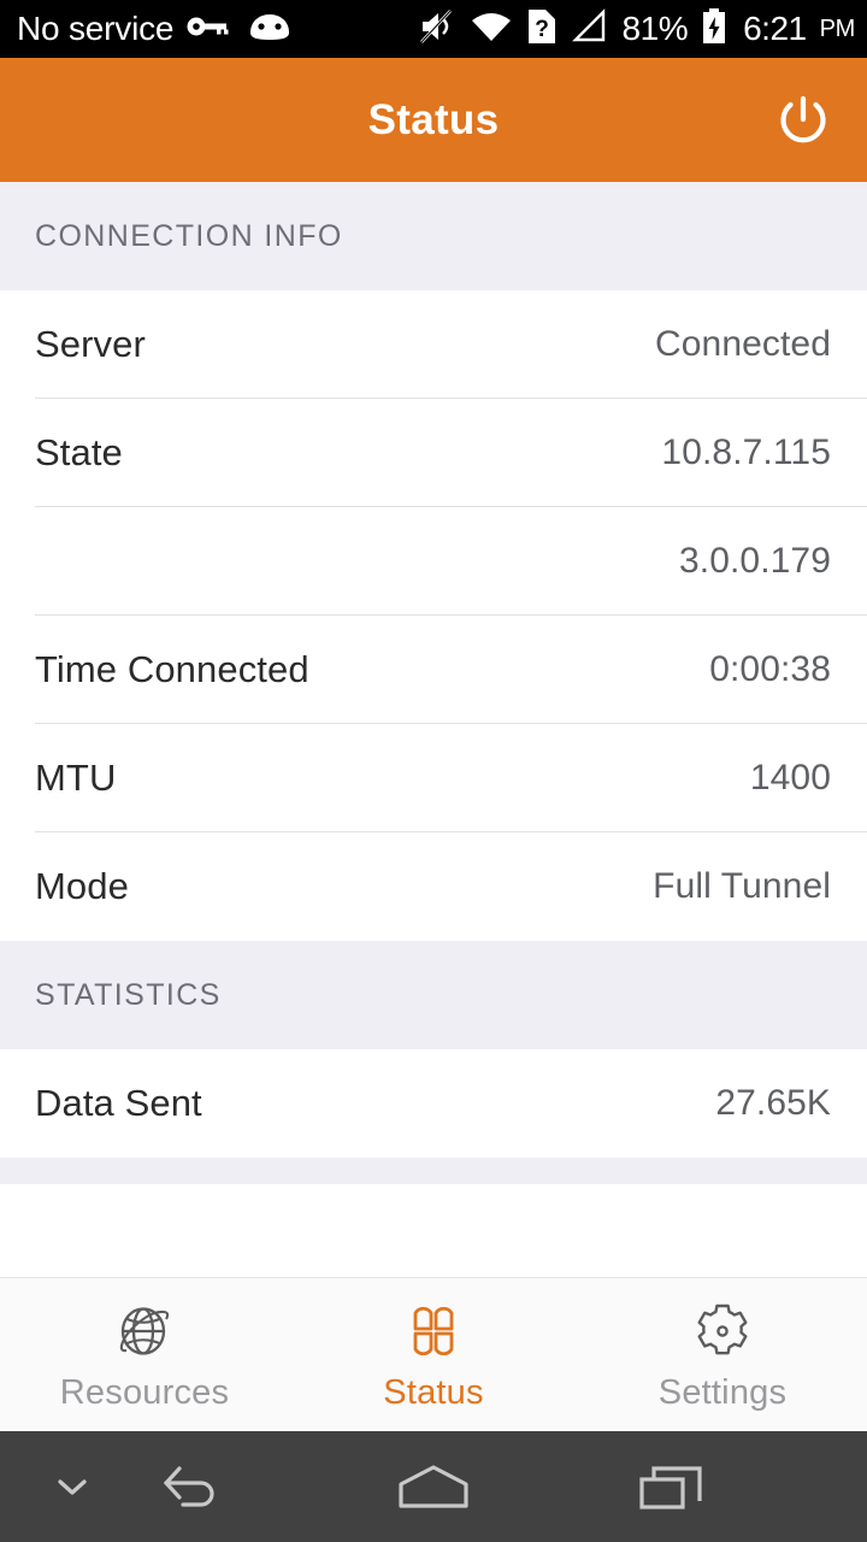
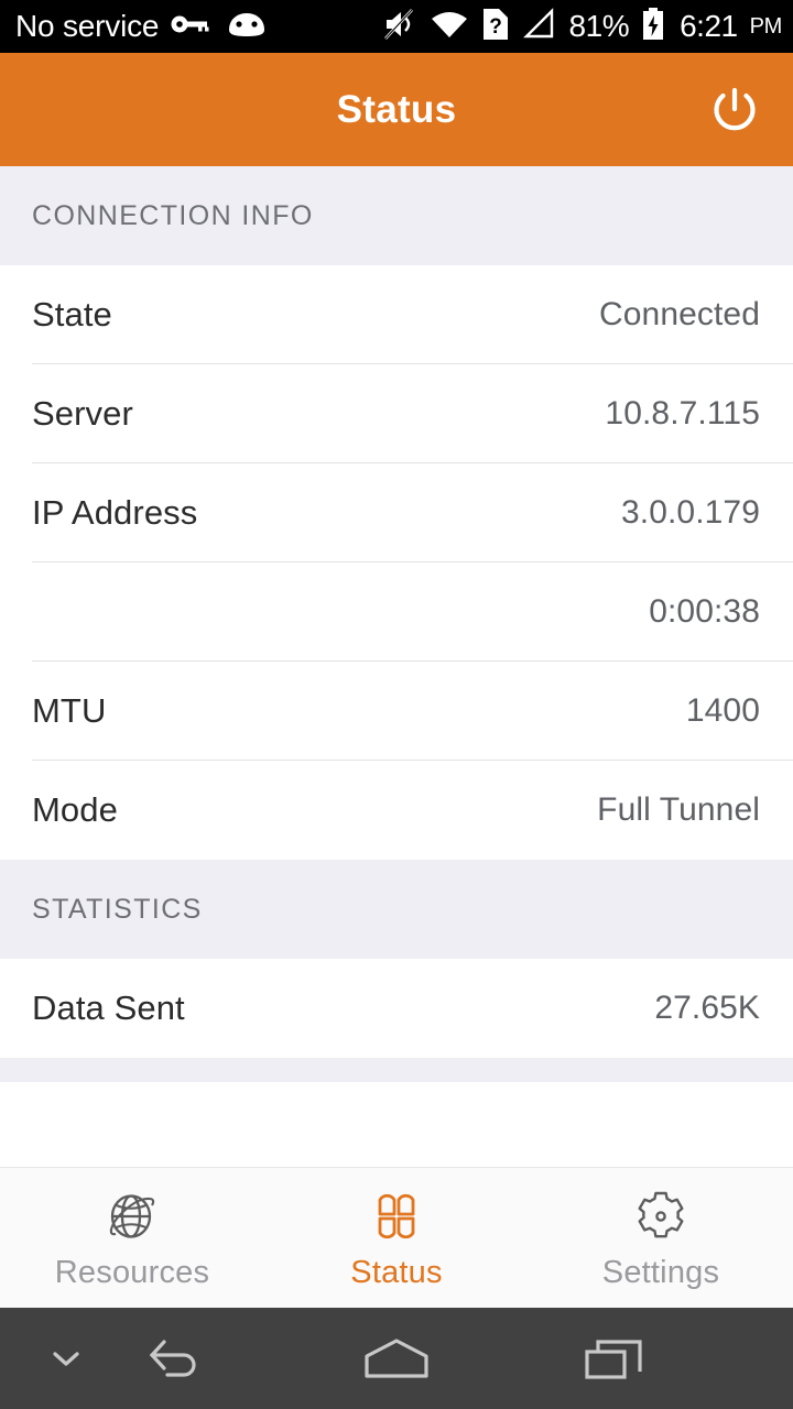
  No service
  ?
  81%
  6:21
  PM
  Status
  CONNECTION INFO
- Server
+ State
  Connected
- State
+ Server
  10.8.7.115
+ IP Address
  3.0.0.179
- Time Connected
  0:00:38
  MTU
  1400
  Mode
  Full Tunnel
  STATISTICS
  Data Sent
  27.65K
  Resources
  Status
  Settings
